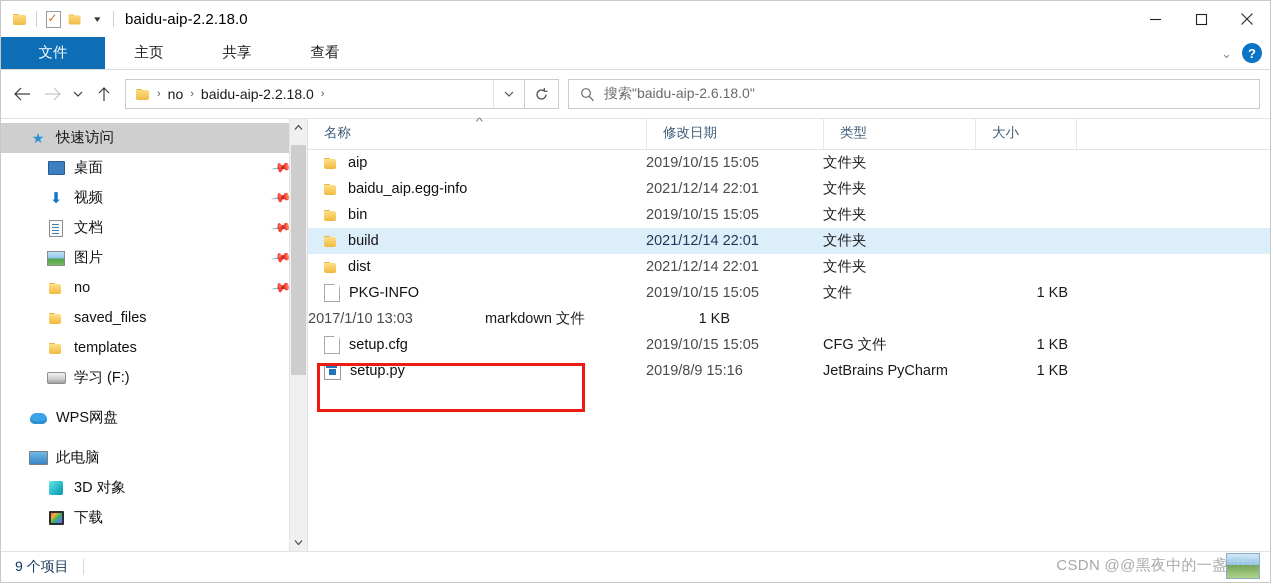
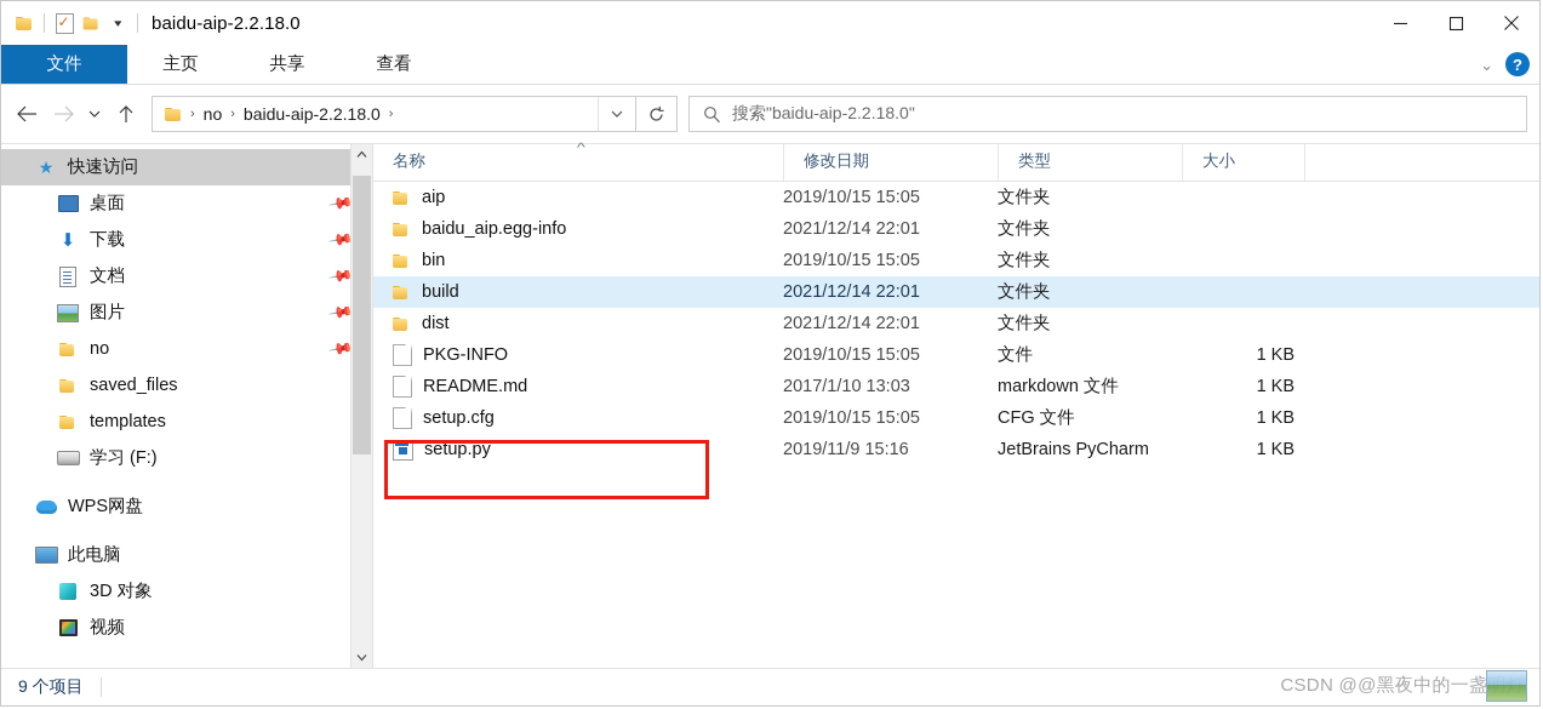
  ✓
  ▾
  baidu-aip-2.2.18.0
  文件
  主页
  共享
  查看
  ⌄
  ?
  ›
  no
  ›
  baidu-aip-2.2.18.0
  ›
- 搜索"baidu-aip-2.6.18.0"
+ 搜索"baidu-aip-2.2.18.0"
  ★
  快速访问
  桌面
  ⬇
- 视频
+ 下载
  文档
  图片
  no
  saved_files
  templates
  学习 (F:)
  WPS网盘
  此电脑
  3D 对象
- 下载
+ 视频
  名称
  ^
  修改日期
  类型
  大小
  aip
  2019/10/15 15:05
  文件夹
  baidu_aip.egg-info
  2021/12/14 22:01
  文件夹
  bin
  2019/10/15 15:05
  文件夹
  build
  2021/12/14 22:01
  文件夹
  dist
  2021/12/14 22:01
  文件夹
  PKG-INFO
  2019/10/15 15:05
  文件
  1 KB
+ README.md
  2017/1/10 13:03
  markdown 文件
  1 KB
  setup.cfg
  2019/10/15 15:05
  CFG 文件
  1 KB
  setup.py
- 2019/8/9 15:16
+ 2019/11/9 15:16
  JetBrains PyCharm
  1 KB
  9 个项目
  CSDN @@黑夜中的一盏
